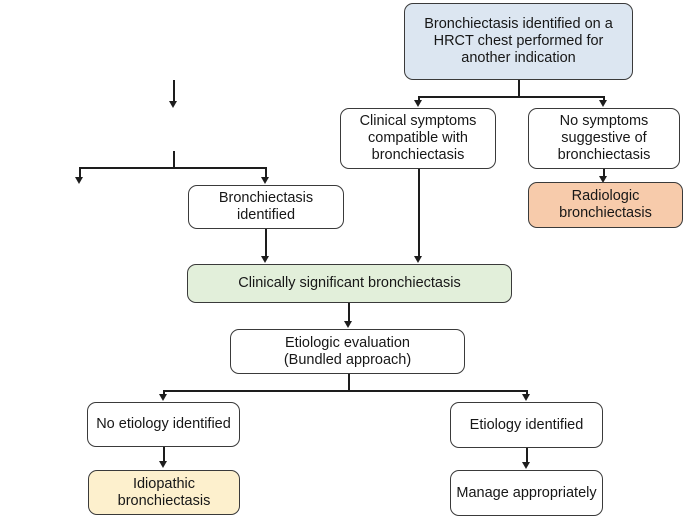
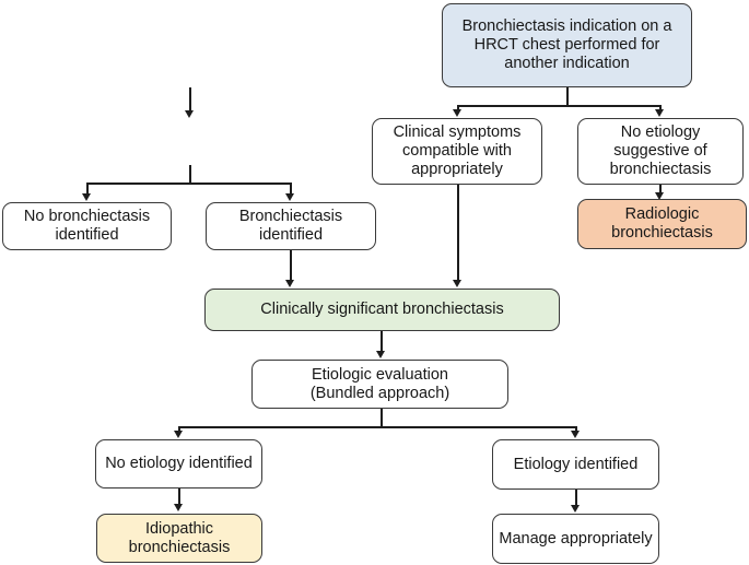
- Bronchiectasis identified on a HRCT chest performed for another indication
+ Bronchiectasis indication on a HRCT chest performed for another indication
+ No bronchiectasis identified
  Bronchiectasis identified
- Clinical symptoms compatible with bronchiectasis
+ Clinical symptoms compatible with appropriately
- No symptoms suggestive of bronchiectasis
+ No etiology suggestive of bronchiectasis
  Radiologic bronchiectasis
  Clinically significant bronchiectasis
  Etiologic evaluation
  (Bundled approach)
  No etiology identified
  Etiology identified
  Idiopathic bronchiectasis
  Manage appropriately
